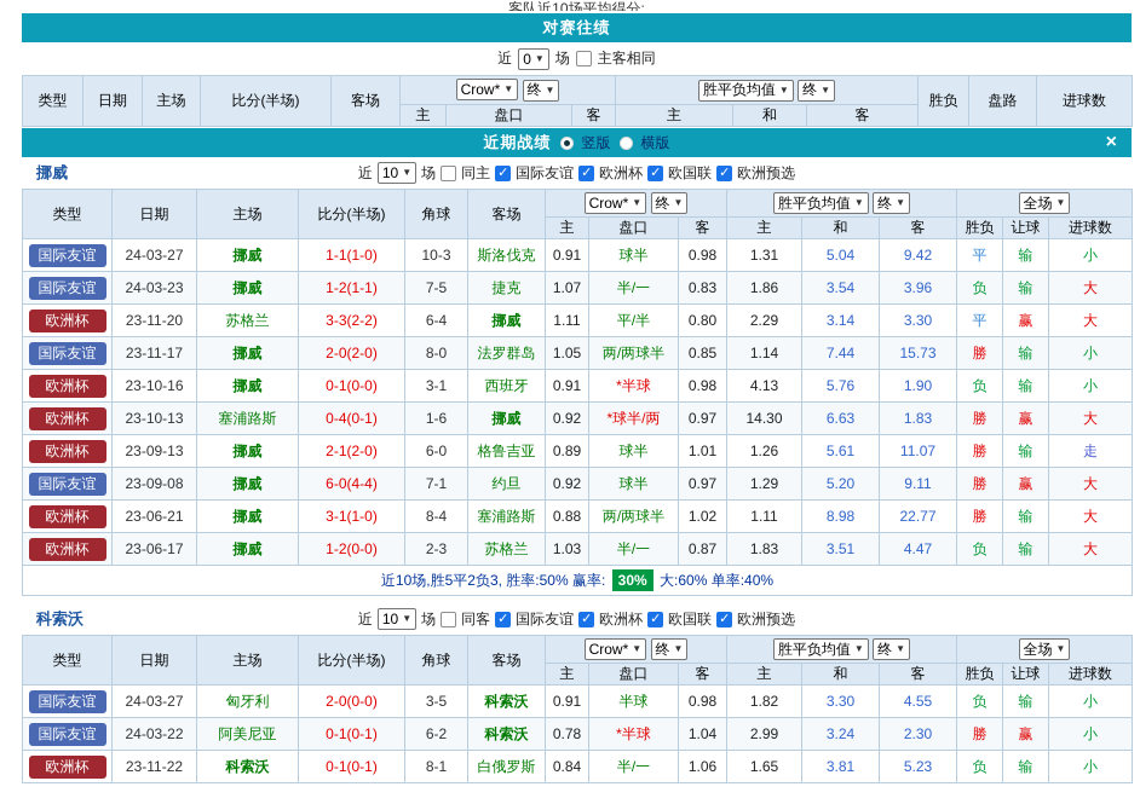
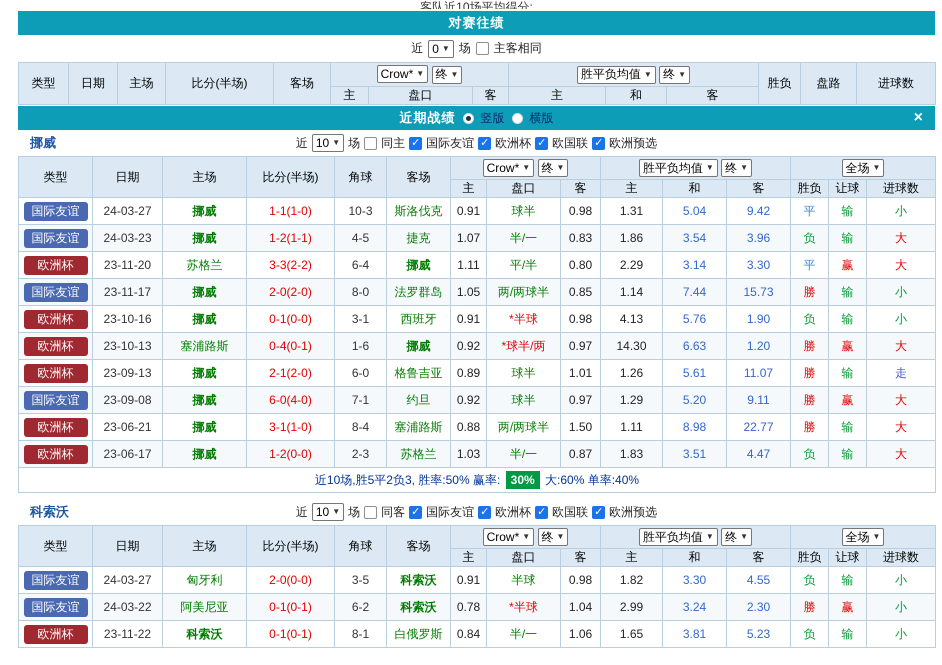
  客队近10场平均得分:
  对赛往绩
  近
  0
  ▼
  场
  主客相同
  类型	日期	主场	比分(半场)	客场	Crow* ▼ 终 ▼	胜平负均值 ▼ 终 ▼	胜负	盘路	进球数
  主	盘口	客	主	和	客
  近期战绩
  竖版
  横版
  ×
  挪威
  近
  10
  ▼
  场
  同主
  国际友谊
  欧洲杯
  欧国联
  欧洲预选
  类型	日期	主场	比分(半场)	角球	客场	Crow* ▼ 终 ▼	胜平负均值 ▼ 终 ▼	全场 ▼
  主	盘口	客	主	和	客	胜负	让球	进球数
  国际友谊	24-03-27	挪威	1-1(1-0)	10-3	斯洛伐克	0.91	球半	0.98	1.31	5.04	9.42	平	输	小
- 国际友谊	24-03-23	挪威	1-2(1-1)	7-5	捷克	1.07	半/一	0.83	1.86	3.54	3.96	负	输	大
+ 国际友谊	24-03-23	挪威	1-2(1-1)	4-5	捷克	1.07	半/一	0.83	1.86	3.54	3.96	负	输	大
  欧洲杯	23-11-20	苏格兰	3-3(2-2)	6-4	挪威	1.11	平/半	0.80	2.29	3.14	3.30	平	赢	大
  国际友谊	23-11-17	挪威	2-0(2-0)	8-0	法罗群岛	1.05	两/两球半	0.85	1.14	7.44	15.73	勝	输	小
  欧洲杯	23-10-16	挪威	0-1(0-0)	3-1	西班牙	0.91	*半球	0.98	4.13	5.76	1.90	负	输	小
- 欧洲杯	23-10-13	塞浦路斯	0-4(0-1)	1-6	挪威	0.92	*球半/两	0.97	14.30	6.63	1.83	勝	赢	大
+ 欧洲杯	23-10-13	塞浦路斯	0-4(0-1)	1-6	挪威	0.92	*球半/两	0.97	14.30	6.63	1.20	勝	赢	大
  欧洲杯	23-09-13	挪威	2-1(2-0)	6-0	格鲁吉亚	0.89	球半	1.01	1.26	5.61	11.07	勝	输	走
- 国际友谊	23-09-08	挪威	6-0(4-4)	7-1	约旦	0.92	球半	0.97	1.29	5.20	9.11	勝	赢	大
+ 国际友谊	23-09-08	挪威	6-0(4-0)	7-1	约旦	0.92	球半	0.97	1.29	5.20	9.11	勝	赢	大
- 欧洲杯	23-06-21	挪威	3-1(1-0)	8-4	塞浦路斯	0.88	两/两球半	1.02	1.11	8.98	22.77	勝	输	大
+ 欧洲杯	23-06-21	挪威	3-1(1-0)	8-4	塞浦路斯	0.88	两/两球半	1.50	1.11	8.98	22.77	勝	输	大
  欧洲杯	23-06-17	挪威	1-2(0-0)	2-3	苏格兰	1.03	半/一	0.87	1.83	3.51	4.47	负	输	大
  近10场,胜5平2负3, 胜率:50% 赢率: 30% 大:60% 单率:40%
  科索沃
  近
  10
  ▼
  场
  同客
  国际友谊
  欧洲杯
  欧国联
  欧洲预选
  类型	日期	主场	比分(半场)	角球	客场	Crow* ▼ 终 ▼	胜平负均值 ▼ 终 ▼	全场 ▼
  主	盘口	客	主	和	客	胜负	让球	进球数
  国际友谊	24-03-27	匈牙利	2-0(0-0)	3-5	科索沃	0.91	半球	0.98	1.82	3.30	4.55	负	输	小
  国际友谊	24-03-22	阿美尼亚	0-1(0-1)	6-2	科索沃	0.78	*半球	1.04	2.99	3.24	2.30	勝	赢	小
  欧洲杯	23-11-22	科索沃	0-1(0-1)	8-1	白俄罗斯	0.84	半/一	1.06	1.65	3.81	5.23	负	输	小
